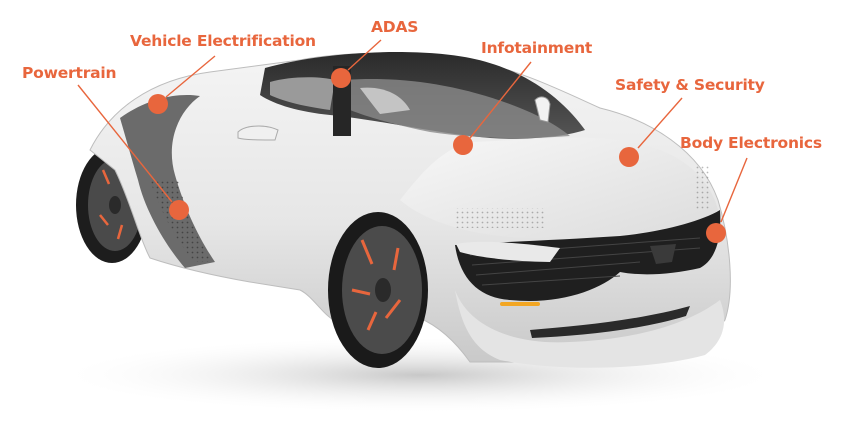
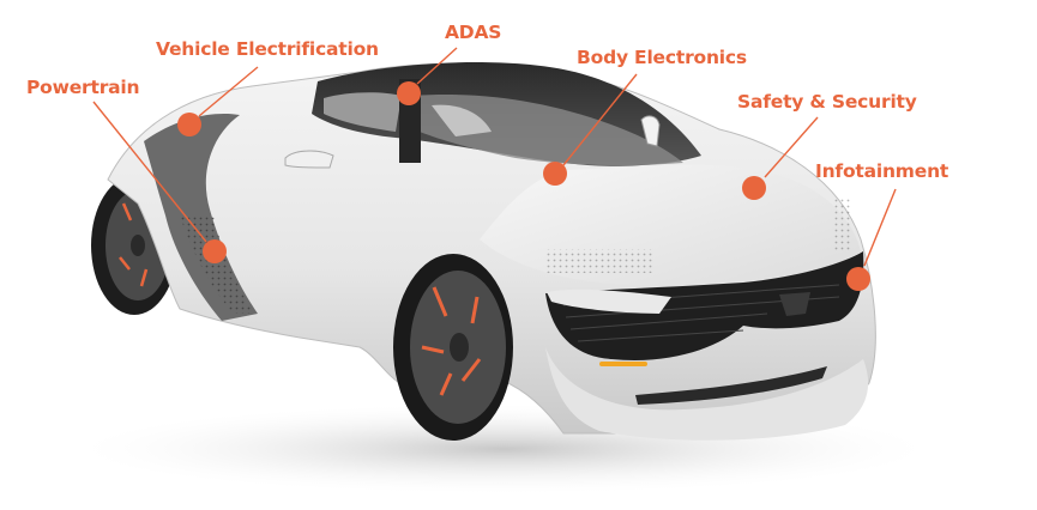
  Powertrain
  Vehicle Electrification
  ADAS
- Infotainment
+ Body Electronics
  Safety & Security
- Body Electronics
+ Infotainment
